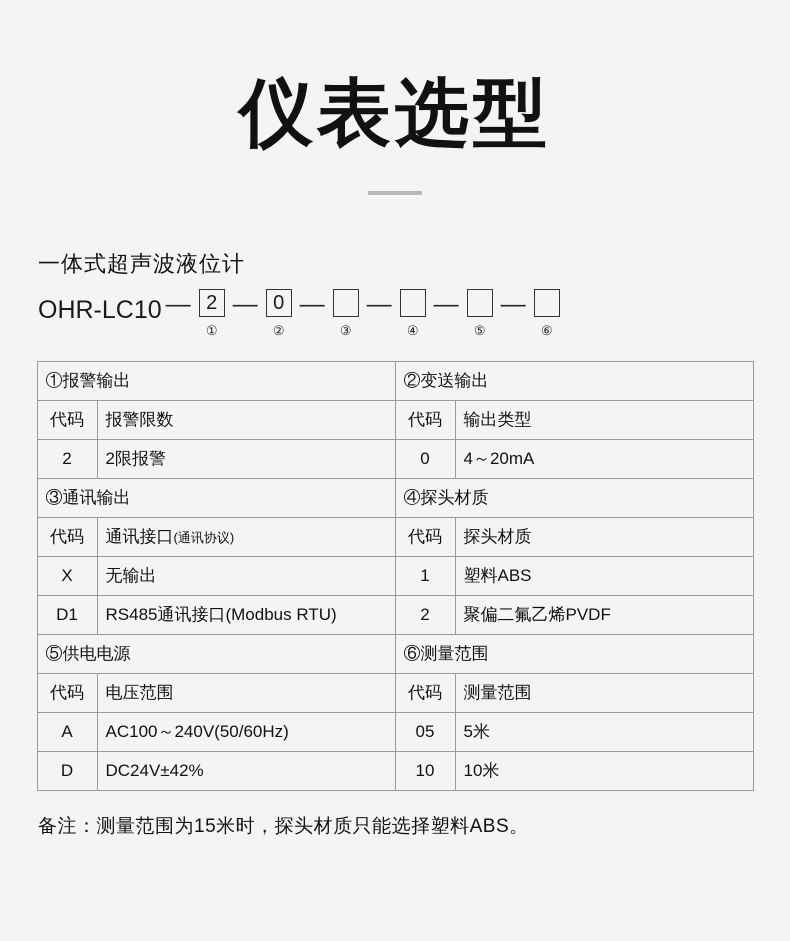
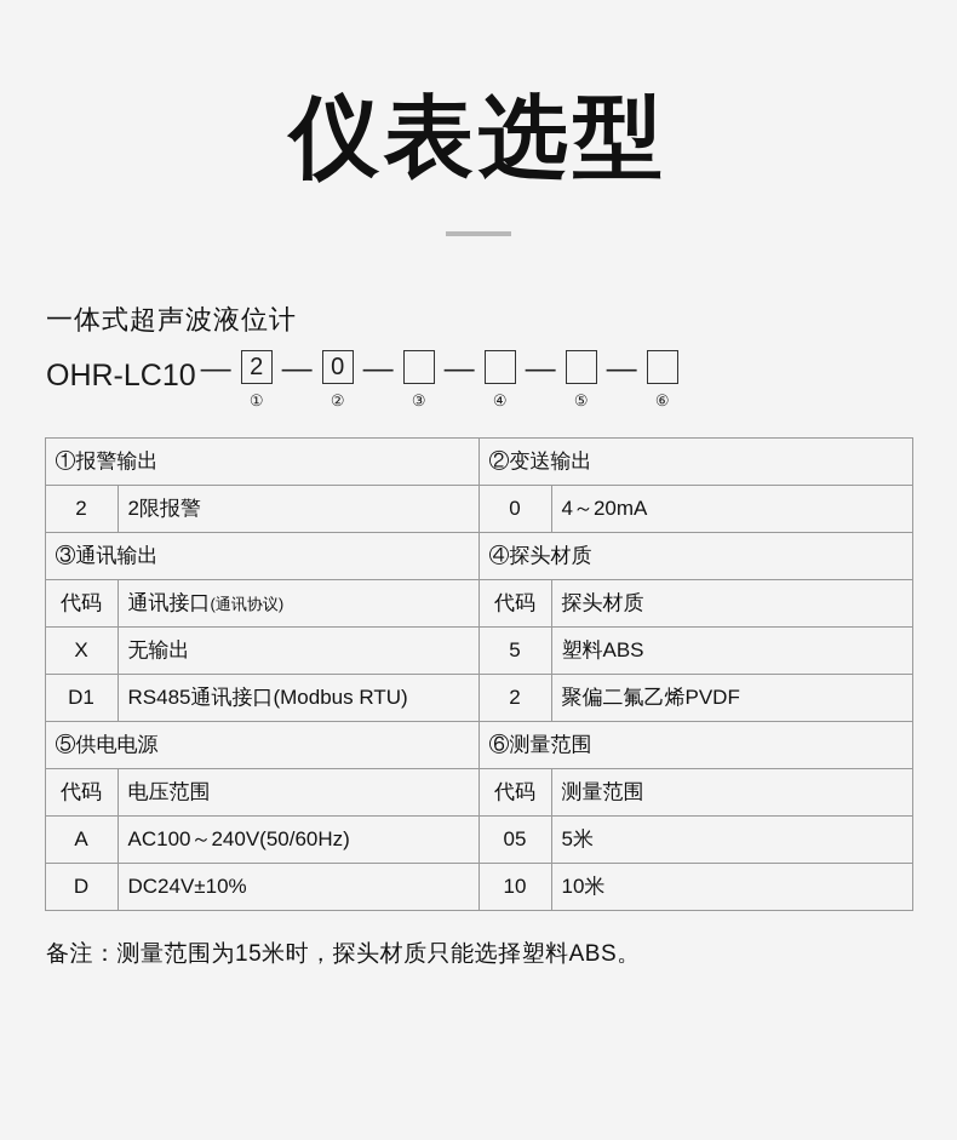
  仪表选型
  一体式超声波液位计
  OHR-LC10
  —
  2
  ①
  —
  0
  ②
  —
  ③
  —
  ④
  —
  ⑤
  —
  ⑥
  ①报警输出	②变送输出
- 代码	报警限数	代码	输出类型
  2	2限报警	0	4～20mA
  ③通讯输出	④探头材质
  代码	通讯接口(通讯协议)	代码	探头材质
- X	无输出	1	塑料ABS
+ X	无输出	5	塑料ABS
  D1	RS485通讯接口(Modbus RTU)	2	聚偏二氟乙烯PVDF
  ⑤供电电源	⑥测量范围
  代码	电压范围	代码	测量范围
  A	AC100～240V(50/60Hz)	05	5米
- D	DC24V±42%	10	10米
+ D	DC24V±10%	10	10米
  备注：测量范围为15米时，探头材质只能选择塑料ABS。
